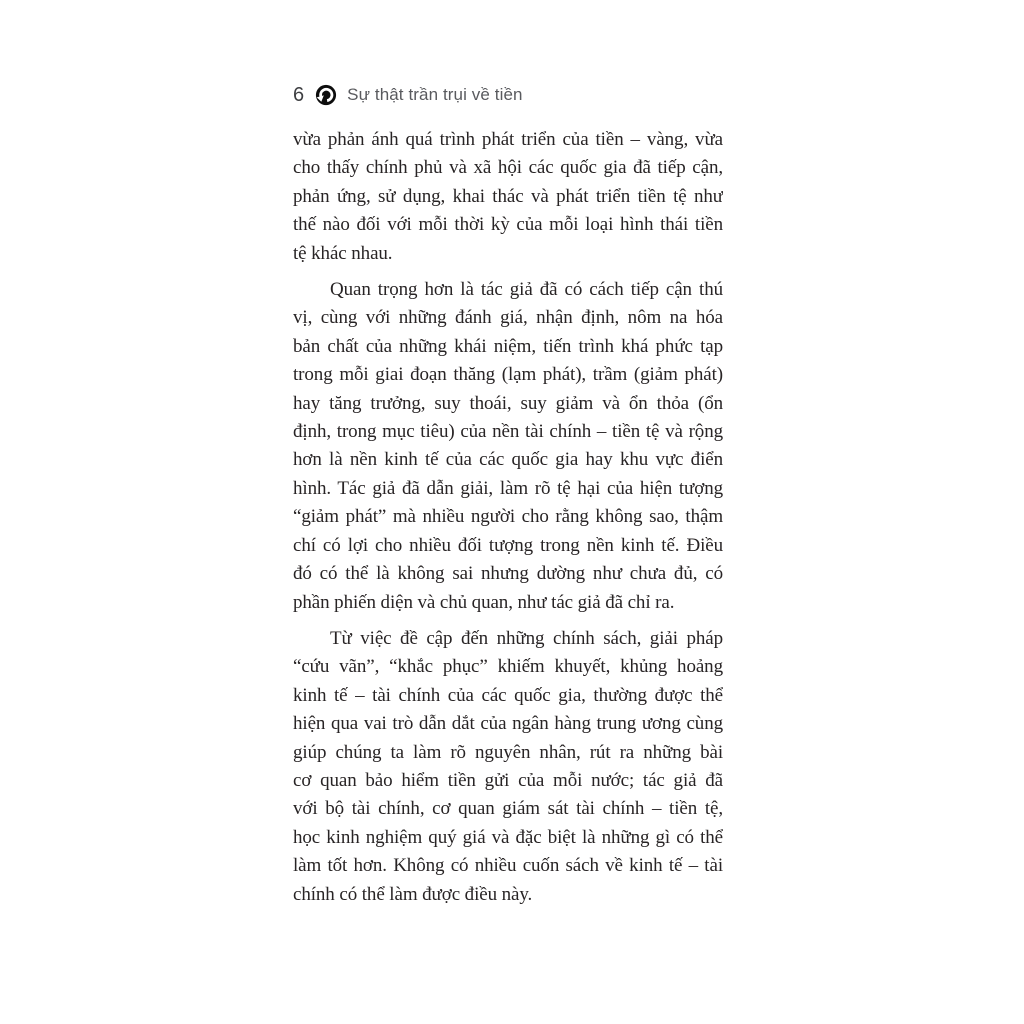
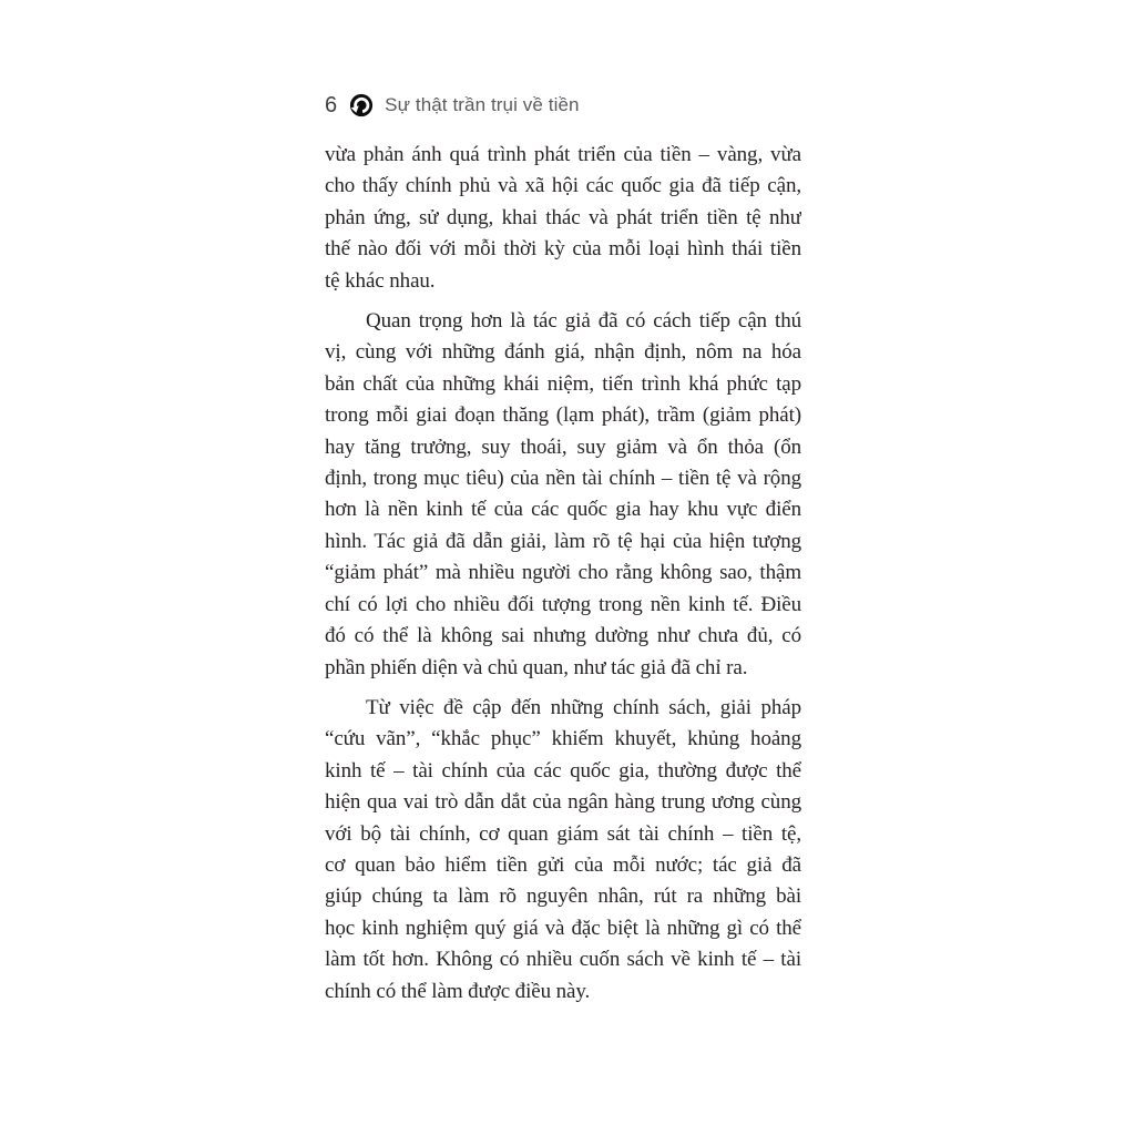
  6
  Sự thật trần trụi về tiền
  vừa phản ánh quá trình phát triển của tiền – vàng, vừa
  cho thấy chính phủ và xã hội các quốc gia đã tiếp cận,
  phản ứng, sử dụng, khai thác và phát triển tiền tệ như
  thế nào đối với mỗi thời kỳ của mỗi loại hình thái tiền
  tệ khác nhau.
  Quan trọng hơn là tác giả đã có cách tiếp cận thú
  vị, cùng với những đánh giá, nhận định, nôm na hóa
  bản chất của những khái niệm, tiến trình khá phức tạp
  trong mỗi giai đoạn thăng (lạm phát), trầm (giảm phát)
  hay tăng trưởng, suy thoái, suy giảm và ổn thỏa (ổn
  định, trong mục tiêu) của nền tài chính – tiền tệ và rộng
  hơn là nền kinh tế của các quốc gia hay khu vực điển
  hình. Tác giả đã dẫn giải, làm rõ tệ hại của hiện tượng
  “giảm phát” mà nhiều người cho rằng không sao, thậm
  chí có lợi cho nhiều đối tượng trong nền kinh tế. Điều
  đó có thể là không sai nhưng dường như chưa đủ, có
  phần phiến diện và chủ quan, như tác giả đã chỉ ra.
  Từ việc đề cập đến những chính sách, giải pháp
  “cứu vãn”, “khắc phục” khiếm khuyết, khủng hoảng
  kinh tế – tài chính của các quốc gia, thường được thể
  hiện qua vai trò dẫn dắt của ngân hàng trung ương cùng
- giúp chúng ta làm rõ nguyên nhân, rút ra những bài
+ với bộ tài chính, cơ quan giám sát tài chính – tiền tệ,
  cơ quan bảo hiểm tiền gửi của mỗi nước; tác giả đã
- với bộ tài chính, cơ quan giám sát tài chính – tiền tệ,
+ giúp chúng ta làm rõ nguyên nhân, rút ra những bài
  học kinh nghiệm quý giá và đặc biệt là những gì có thể
  làm tốt hơn. Không có nhiều cuốn sách về kinh tế – tài
  chính có thể làm được điều này.
